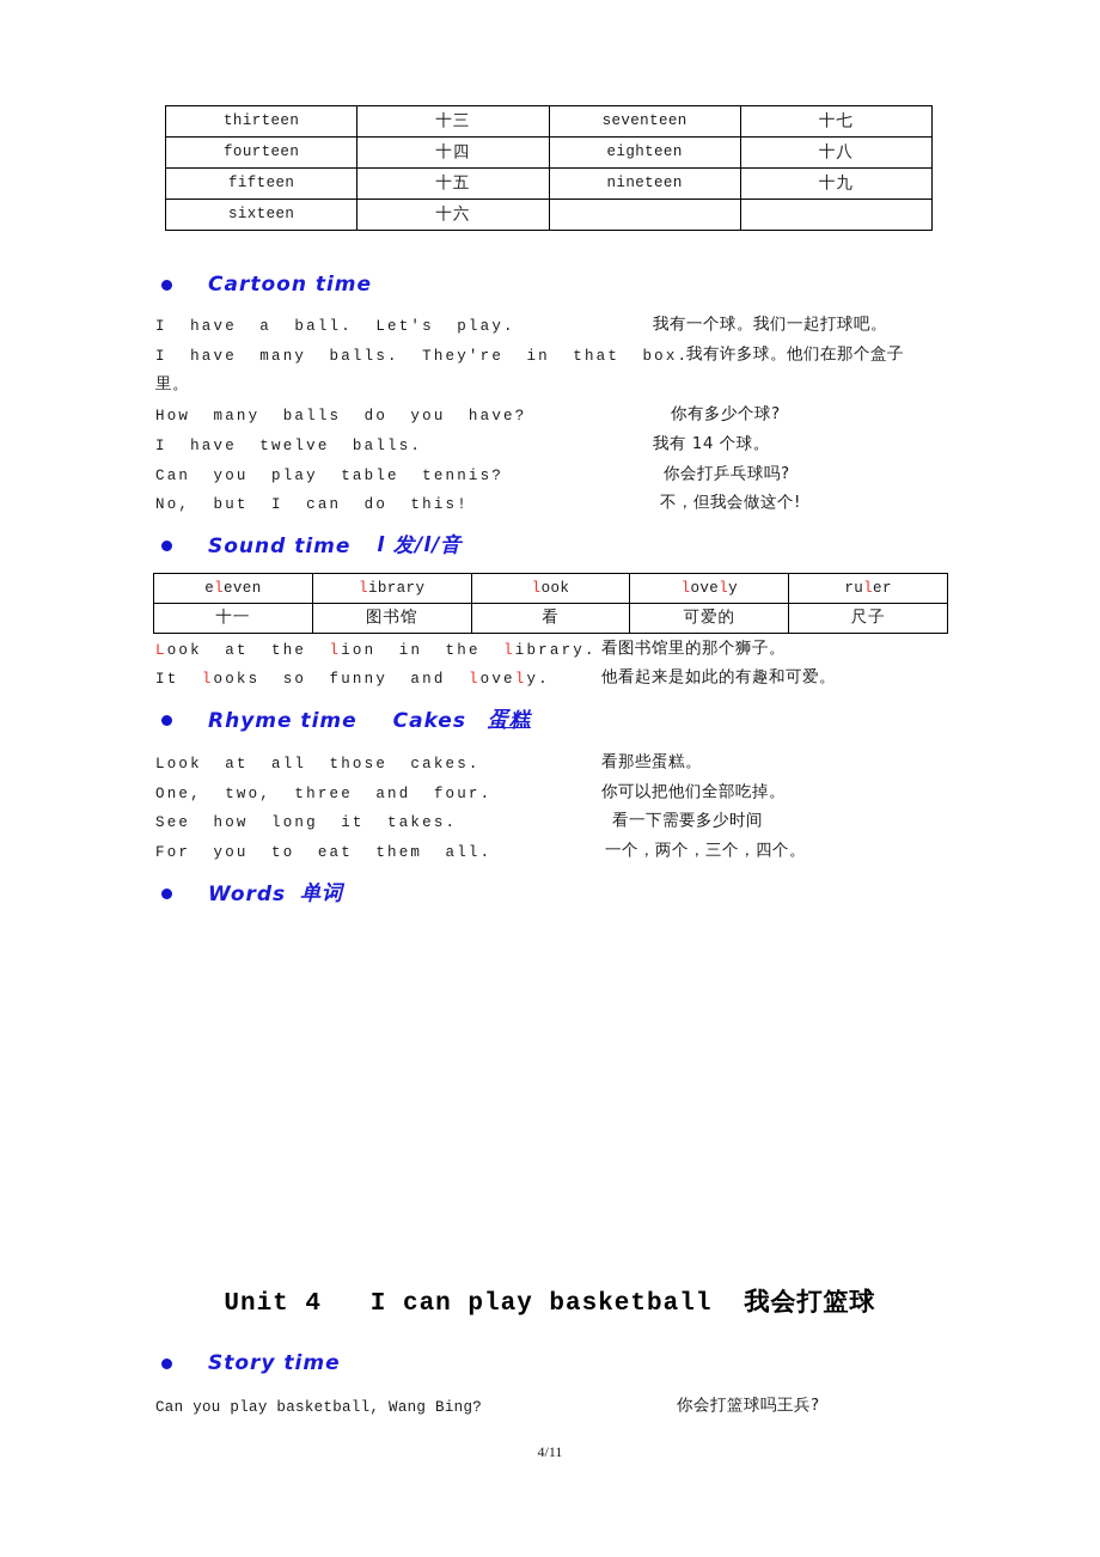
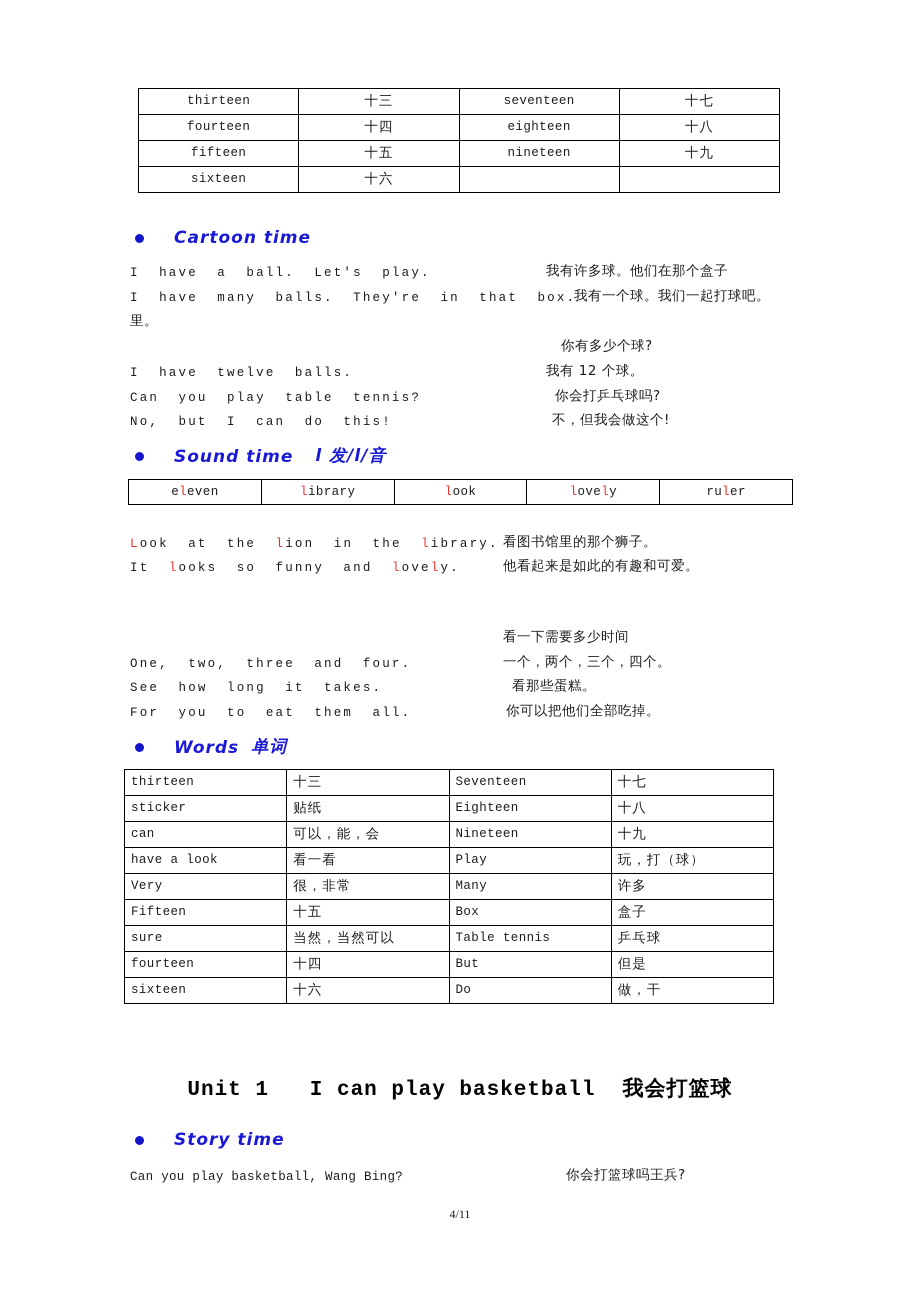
  thirteen	十三	seventeen	十七
  fourteen	十四	eighteen	十八
  fifteen	十五	nineteen	十九
  sixteen	十六
  Cartoon time
  I have a ball. Let's play.
- 我有一个球。我们一起打球吧。
+ 我有许多球。他们在那个盒子
  I have many balls. They're in that box.
- 我有许多球。他们在那个盒子
+ 我有一个球。我们一起打球吧。
  里。
- How many balls do you have?
  你有多少个球?
  I have twelve balls.
- 我有 14 个球。
+ 我有 12 个球。
  Can you play table tennis?
  你会打乒乓球吗?
  No, but I can do this!
  不，但我会做这个!
  Sound time
  l 发/l/音
  eleven	library	look	lovely	ruler
- 十一	图书馆	看	可爱的	尺子
  Look at the lion in the library.
  看图书馆里的那个狮子。
  It looks so funny and lovely.
  他看起来是如此的有趣和可爱。
- Rhyme time
- Cakes
- 蛋糕
- Look at all those cakes.
- 看那些蛋糕。
+ 看一下需要多少时间
  One, two, three and four.
- 你可以把他们全部吃掉。
+ 一个，两个，三个，四个。
  See how long it takes.
- 看一下需要多少时间
+ 看那些蛋糕。
  For you to eat them all.
- 一个，两个，三个，四个。
+ 你可以把他们全部吃掉。
  Words
  单词
+ thirteen	十三	Seventeen	十七
+ sticker	贴纸	Eighteen	十八
+ can	可以，能，会	Nineteen	十九
+ have a look	看一看	Play	玩，打（球）
+ Very	很，非常	Many	许多
+ Fifteen	十五	Box	盒子
+ sure	当然，当然可以	Table tennis	乒乓球
+ fourteen	十四	But	但是
+ sixteen	十六	Do	做，干
- Unit 4 I can play basketball 我会打篮球
+ Unit 1 I can play basketball 我会打篮球
  Story time
  Can you play basketball, Wang Bing?
  你会打篮球吗王兵?
  4/11
